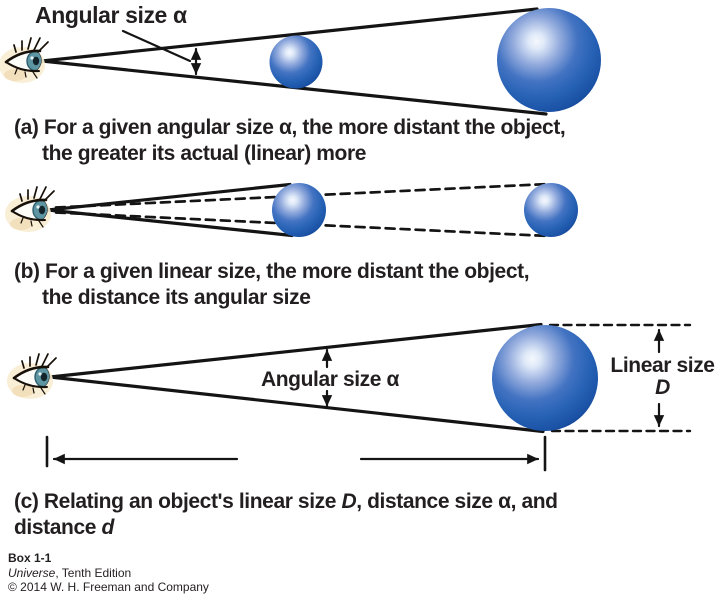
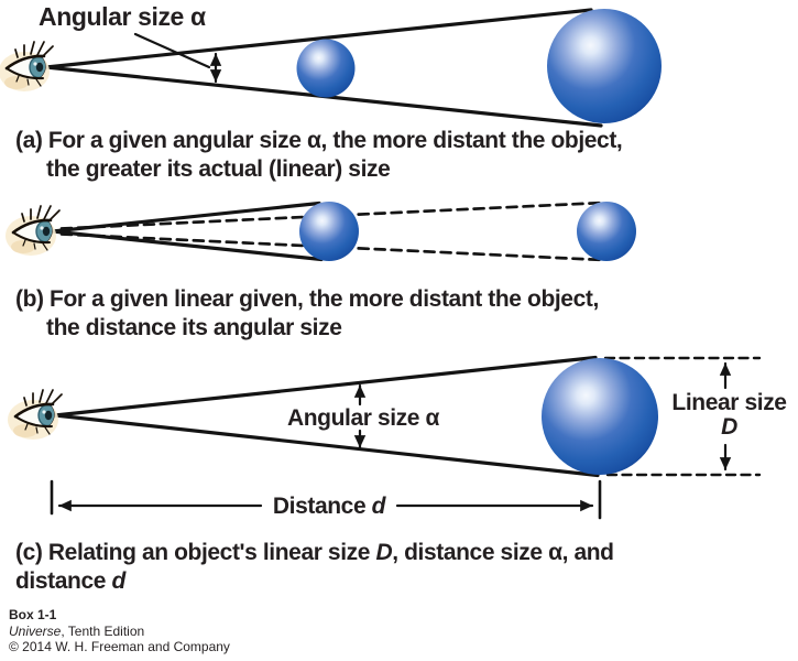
  Angular size α
  (a) For a given angular size α, the more distant the object,
- the greater its actual (linear) more
+ the greater its actual (linear) size
- (b) For a given linear size, the more distant the object,
+ (b) For a given linear given, the more distant the object,
  the distance its angular size
  Angular size α
  Linear size
  D
+ Distance d
  (c) Relating an object's linear size D, distance size α, and
  distance d
  Box 1-1
  Universe, Tenth Edition
  © 2014 W. H. Freeman and Company
